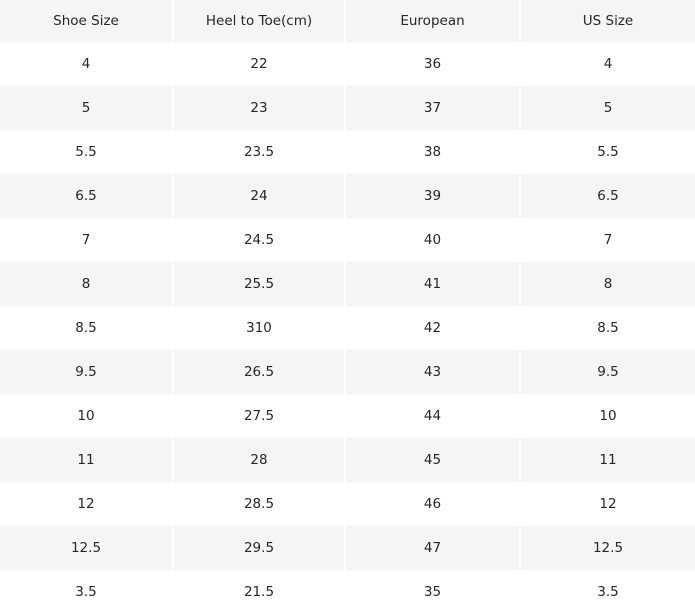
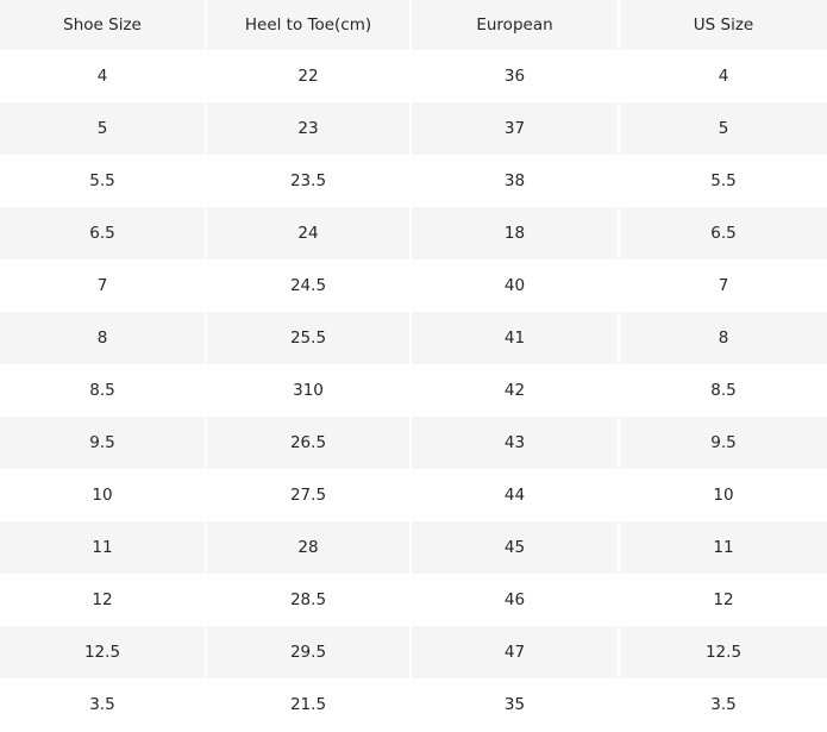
  Shoe Size	Heel to Toe(cm)	European	US Size
  4	22	36	4
  5	23	37	5
  5.5	23.5	38	5.5
- 6.5	24	39	6.5
+ 6.5	24	18	6.5
  7	24.5	40	7
  8	25.5	41	8
  8.5	310	42	8.5
  9.5	26.5	43	9.5
  10	27.5	44	10
  11	28	45	11
  12	28.5	46	12
  12.5	29.5	47	12.5
  3.5	21.5	35	3.5
